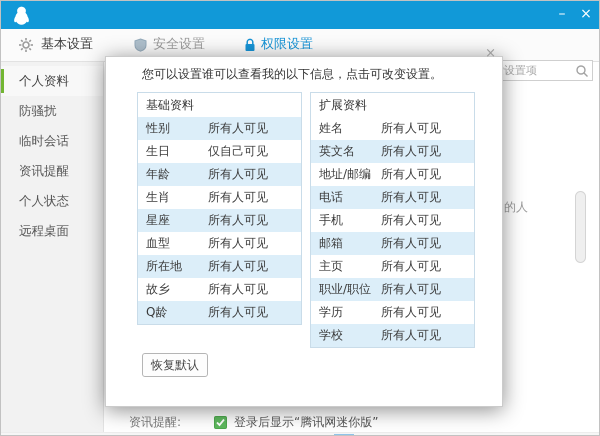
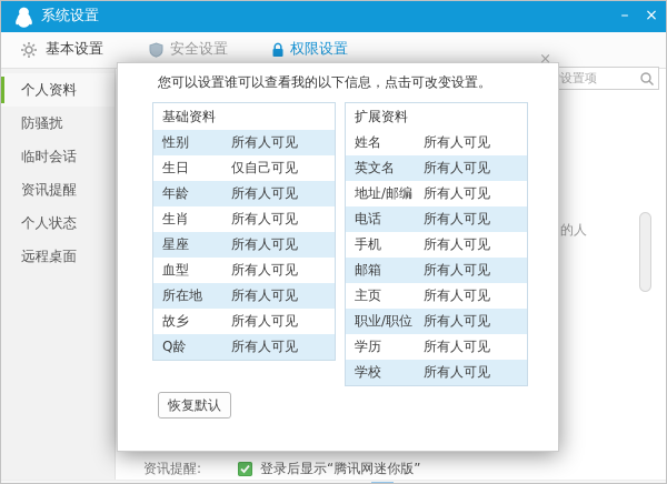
+ 系统设置
  –
  ×
  基本设置
  安全设置
  权限设置
  个人资料
  防骚扰
  临时会话
  资讯提醒
  个人状态
  远程桌面
  的人
  资讯提醒:
  登录后显示“腾讯网迷你版”
  ×
  您可以设置谁可以查看我的以下信息，点击可改变设置。
  基础资料
  性别
  所有人可见
  生日
  仅自己可见
  年龄
  所有人可见
  生肖
  所有人可见
  星座
  所有人可见
  血型
  所有人可见
  所在地
  所有人可见
  故乡
  所有人可见
  Q龄
  所有人可见
  扩展资料
  姓名
  所有人可见
  英文名
  所有人可见
  地址/邮编
  所有人可见
  电话
  所有人可见
  手机
  所有人可见
  邮箱
  所有人可见
  主页
  所有人可见
  职业/职位
  所有人可见
  学历
  所有人可见
  学校
  所有人可见
  恢复默认
